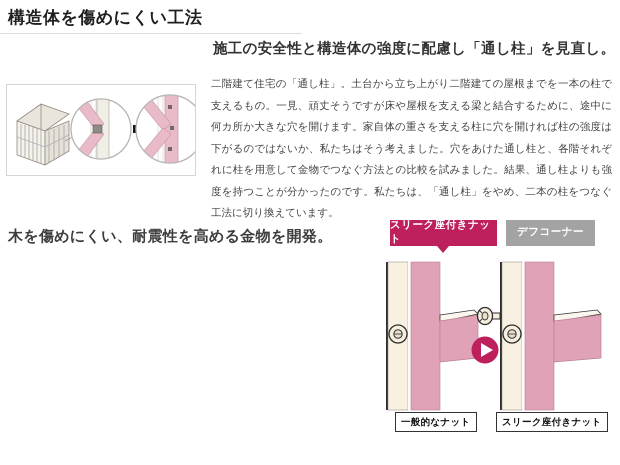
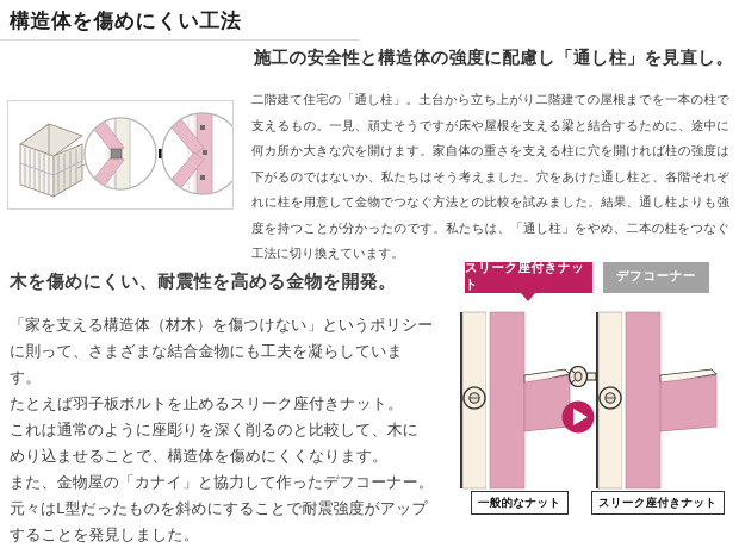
  構造体を傷めにくい工法
  施工の安全性と構造体の強度に配慮し「通し柱」を見直し。
  二階建て住宅の「通し柱」。土台から立ち上がり二階建ての屋根までを一本の柱で支えるもの。一見、頑丈そうですが床や屋根を支える梁と結合するために、途中に何カ所か大きな穴を開けます。家自体の重さを支える柱に穴を開ければ柱の強度は下がるのではないか、私たちはそう考えました。穴をあけた通し柱と、各階それぞれに柱を用意して金物でつなぐ方法との比較を試みました。結果、通し柱よりも強度を持つことが分かったのです。私たちは、「通し柱」をやめ、二本の柱をつなぐ工法に切り換えています。
  木を傷めにくい、耐震性を高める金物を開発。
+ 「家を支える構造体（材木）を傷つけない」というポリシーに則って、さまざまな結合金物にも工夫を凝らしています。
+ たとえば羽子板ボルトを止めるスリーク座付きナット。
+ これは通常のように座彫りを深く削るのと比較して、木にめり込ませることで、構造体を傷めにくくなります。
+ また、金物屋の「カナイ」と協力して作ったデフコーナー。
+ 元々はL型だったものを斜めにすることで耐震強度がアップすることを発見しました。
  スリーク座付きナット
  デフコーナー
  一般的なナット
  スリーク座付きナット
